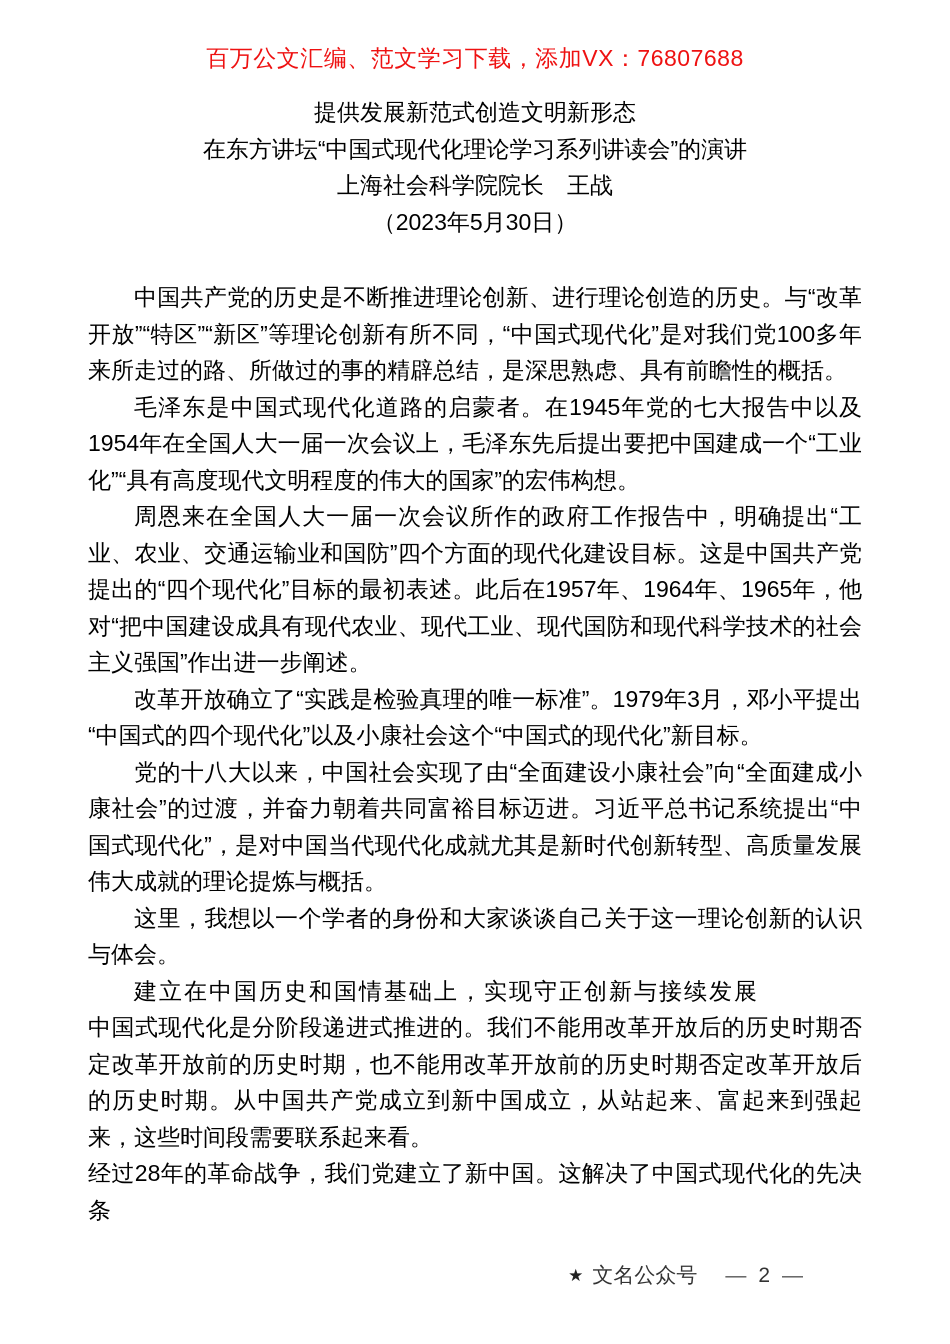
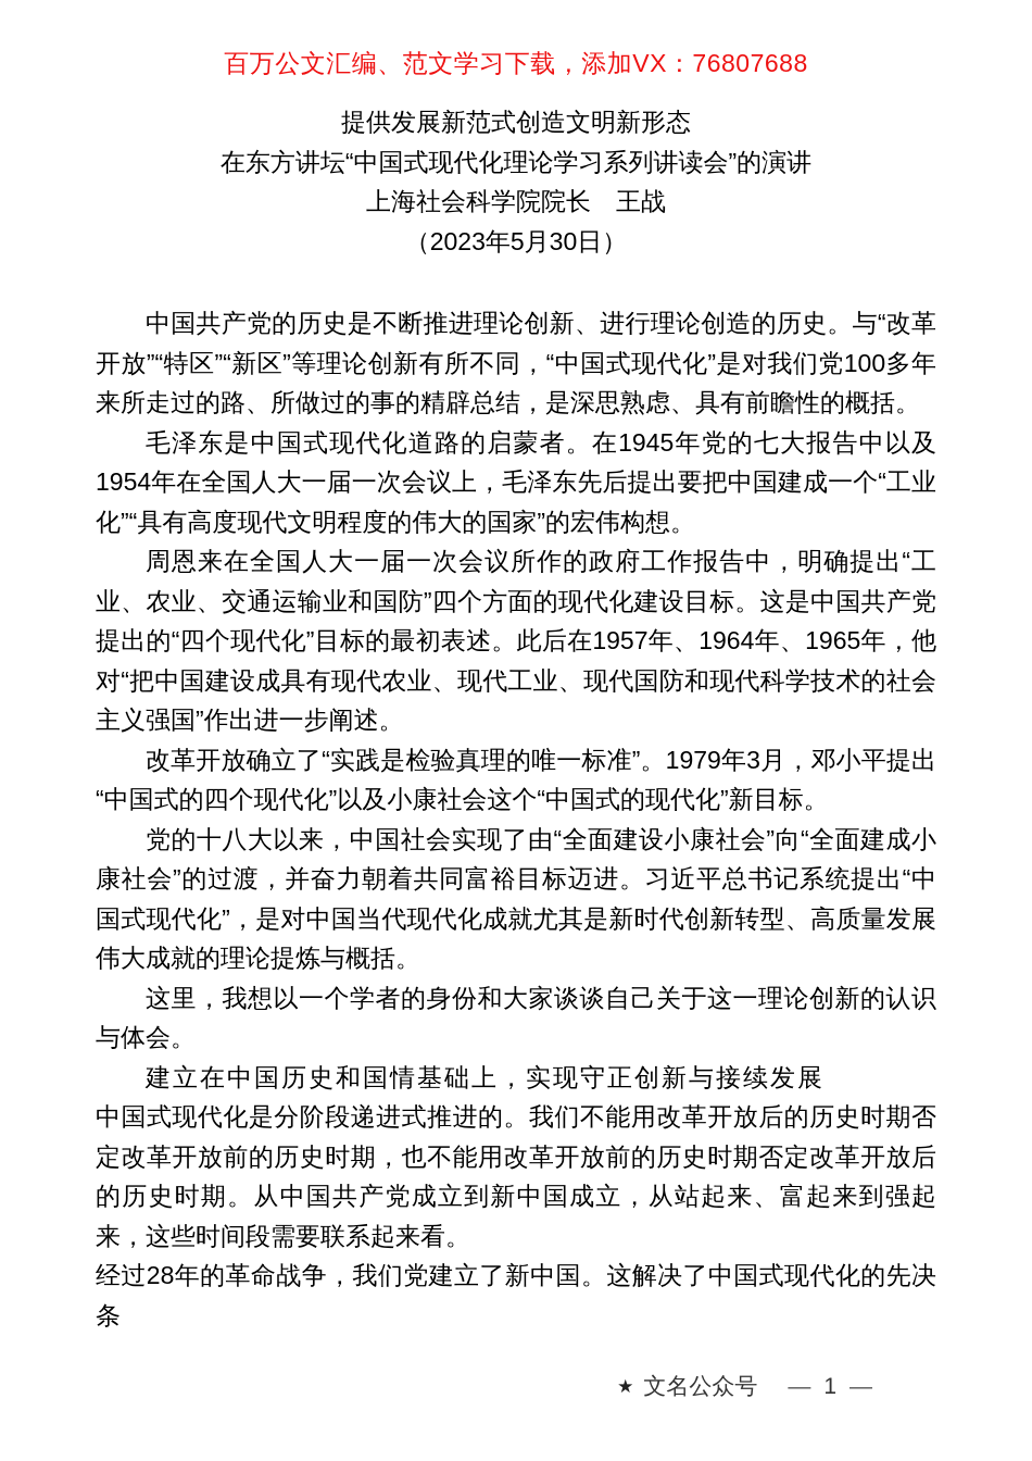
  百万公文汇编、范文学习下载，添加VX：76807688
  提供发展新范式创造文明新形态
  在东方讲坛“中国式现代化理论学习系列讲读会”的演讲
  上海社会科学院院长 王战
  （2023年5月30日）
  中国共产党的历史是不断推进理论创新、进行理论创造的历史。与“改革开放”“特区”“新区”等理论创新有所不同，“中国式现代化”是对我们党100多年来所走过的路、所做过的事的精辟总结，是深思熟虑、具有前瞻性的概括。
  毛泽东是中国式现代化道路的启蒙者。在1945年党的七大报告中以及1954年在全国人大一届一次会议上，毛泽东先后提出要把中国建成一个“工业化”“具有高度现代文明程度的伟大的国家”的宏伟构想。
  周恩来在全国人大一届一次会议所作的政府工作报告中，明确提出“工业、农业、交通运输业和国防”四个方面的现代化建设目标。这是中国共产党提出的“四个现代化”目标的最初表述。此后在1957年、1964年、1965年，他对“把中国建设成具有现代农业、现代工业、现代国防和现代科学技术的社会主义强国”作出进一步阐述。
  改革开放确立了“实践是检验真理的唯一标准”。1979年3月，邓小平提出“中国式的四个现代化”以及小康社会这个“中国式的现代化”新目标。
  党的十八大以来，中国社会实现了由“全面建设小康社会”向“全面建成小康社会”的过渡，并奋力朝着共同富裕目标迈进。习近平总书记系统提出“中国式现代化”，是对中国当代现代化成就尤其是新时代创新转型、高质量发展伟大成就的理论提炼与概括。
  这里，我想以一个学者的身份和大家谈谈自己关于这一理论创新的认识与体会。
  建立在中国历史和国情基础上，实现守正创新与接续发展
  中国式现代化是分阶段递进式推进的。我们不能用改革开放后的历史时期否定改革开放前的历史时期，也不能用改革开放前的历史时期否定改革开放后的历史时期。从中国共产党成立到新中国成立，从站起来、富起来到强起来，这些时间段需要联系起来看。
  经过28年的革命战争，我们党建立了新中国。这解决了中国式现代化的先决条
  ★
  文名公众号
  —
- 2
+ 1
  —
